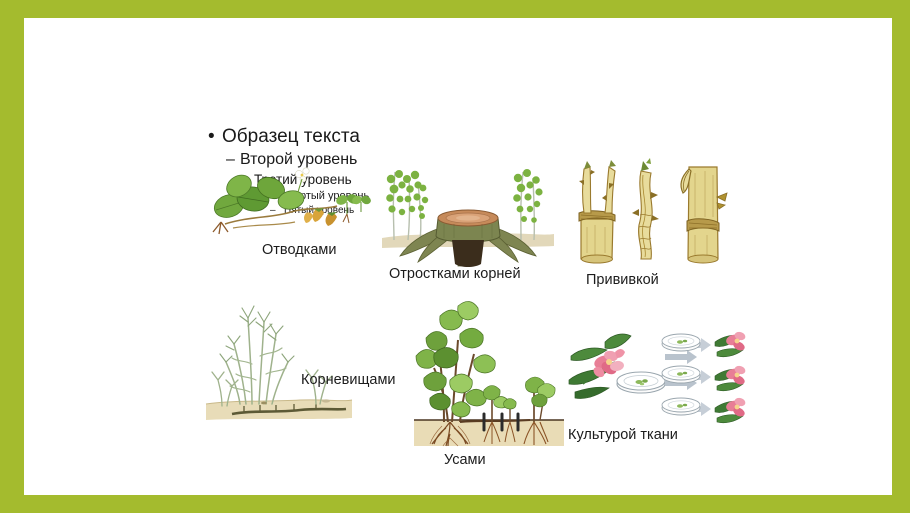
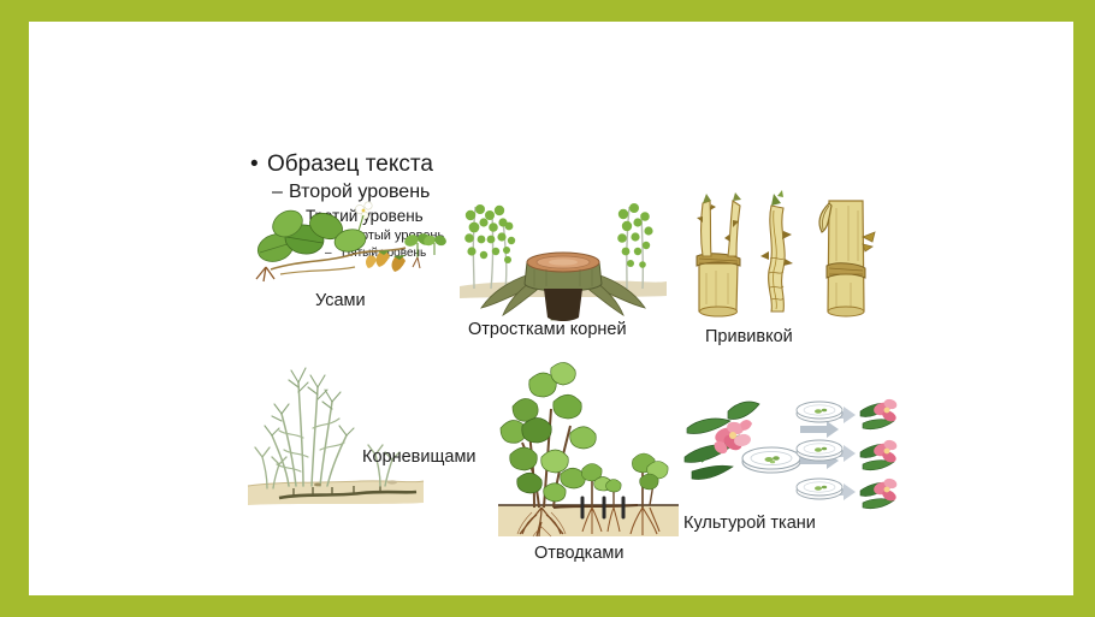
  • Образец текста
  – Второй уровень
  Ттийровень
  – Пыйровень
- Отводками
+ Усами
  Отростками корней
  Прививкой
  Корневищами
- Усами
+ Отводками
  Культурой ткани
